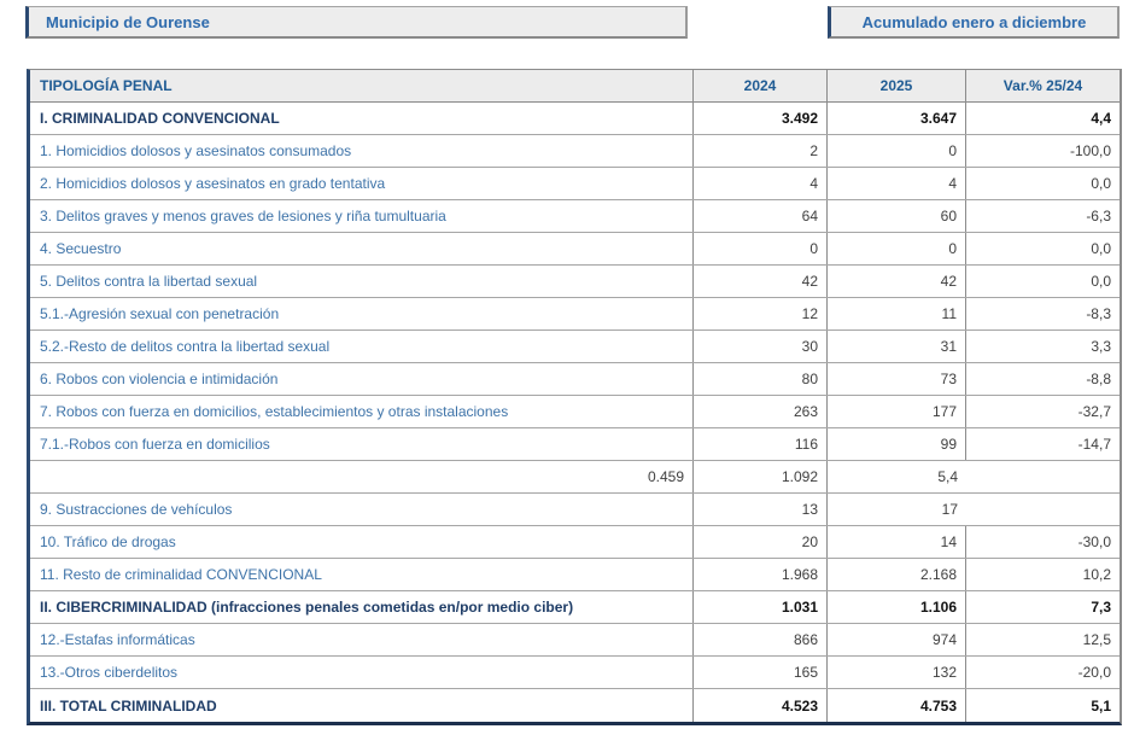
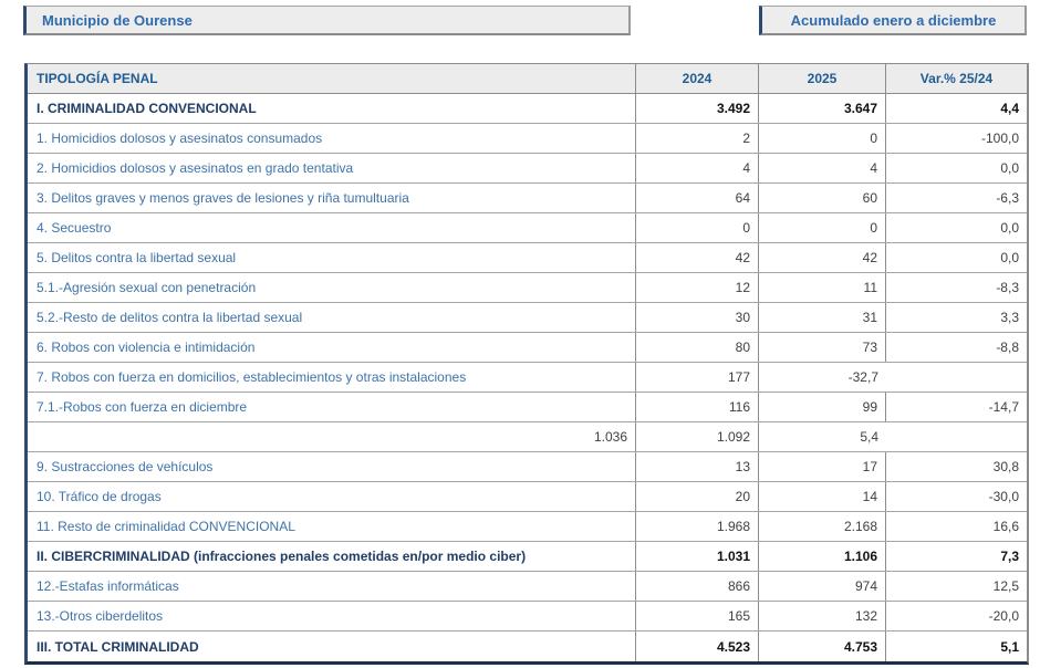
  Municipio de Ourense
  Acumulado enero a diciembre
  TIPOLOGÍA PENAL
  2024
  2025
  Var.% 25/24
  I. CRIMINALIDAD CONVENCIONAL
  3.492
  3.647
  4,4
  1. Homicidios dolosos y asesinatos consumados
  2
  0
  -100,0
  2. Homicidios dolosos y asesinatos en grado tentativa
  4
  4
  0,0
  3. Delitos graves y menos graves de lesiones y riña tumultuaria
  64
  60
  -6,3
  4. Secuestro
  0
  0
  0,0
  5. Delitos contra la libertad sexual
  42
  42
  0,0
  5.1.-Agresión sexual con penetración
  12
  11
  -8,3
  5.2.-Resto de delitos contra la libertad sexual
  30
  31
  3,3
  6. Robos con violencia e intimidación
  80
  73
  -8,8
  7. Robos con fuerza en domicilios, establecimientos y otras instalaciones
- 263
  177
  -32,7
- 7.1.-Robos con fuerza en domicilios
+ 7.1.-Robos con fuerza en diciembre
  116
  99
  -14,7
- 0.459
+ 1.036
  1.092
  5,4
  9. Sustracciones de vehículos
  13
  17
+ 30,8
  10. Tráfico de drogas
  20
  14
  -30,0
  11. Resto de criminalidad CONVENCIONAL
  1.968
  2.168
- 10,2
+ 16,6
  II. CIBERCRIMINALIDAD (infracciones penales cometidas en/por medio ciber)
  1.031
  1.106
  7,3
  12.-Estafas informáticas
  866
  974
  12,5
  13.-Otros ciberdelitos
  165
  132
  -20,0
  III. TOTAL CRIMINALIDAD
  4.523
  4.753
  5,1
